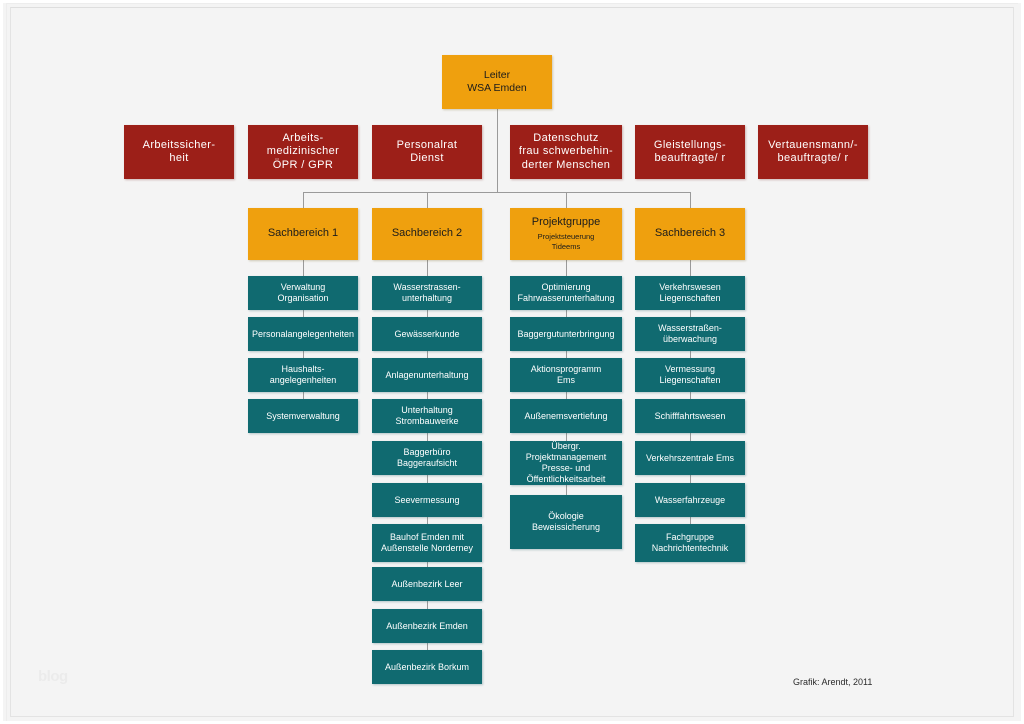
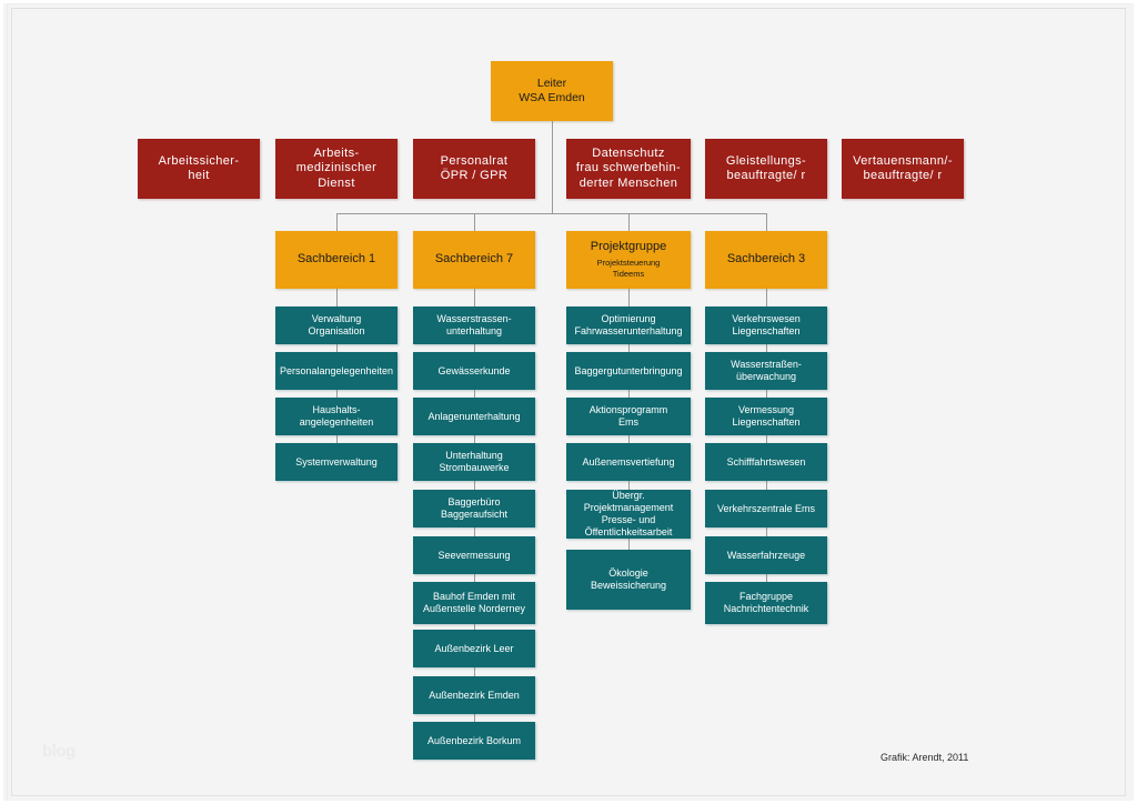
  Leiter
  WSA Emden
  Arbeitssicher-
  heit
  Arbeits-
  medizinischer
- ÖPR / GPR
+ Dienst
  Personalrat
- Dienst
+ ÖPR / GPR
  Datenschutz
  frau schwerbehin-
  derter Menschen
  Gleistellungs-
  beauftragte/ r
  Vertauensmann/-
  beauftragte/ r
  Sachbereich 1
  Verwaltung
  Organisation
  Personalangelegenheiten
  Haushalts-
  angelegenheiten
  Systemverwaltung
- Sachbereich 2
+ Sachbereich 7
  Wasserstrassen-
  unterhaltung
  Gewässerkunde
  Anlagenunterhaltung
  Unterhaltung
  Strombauwerke
  Baggerbüro
  Baggeraufsicht
  Seevermessung
  Bauhof Emden mit
  Außenstelle Norderney
  Außenbezirk Leer
  Außenbezirk Emden
  Außenbezirk Borkum
  Projektgruppe
  Projektsteuerung
  Tideems
  Optimierung
  Fahrwasserunterhaltung
  Baggergutunterbringung
  Aktionsprogramm
  Ems
  Außenemsvertiefung
  Übergr. Projektmanagement
  Presse- und
  Öffentlichkeitsarbeit
  Ökologie
  Beweissicherung
  Sachbereich 3
  Verkehrswesen
  Liegenschaften
  Wasserstraßen-
  überwachung
  Vermessung
  Liegenschaften
  Schifffahrtswesen
  Verkehrszentrale Ems
  Wasserfahrzeuge
  Fachgruppe
  Nachrichtentechnik
  Grafik: Arendt, 2011
